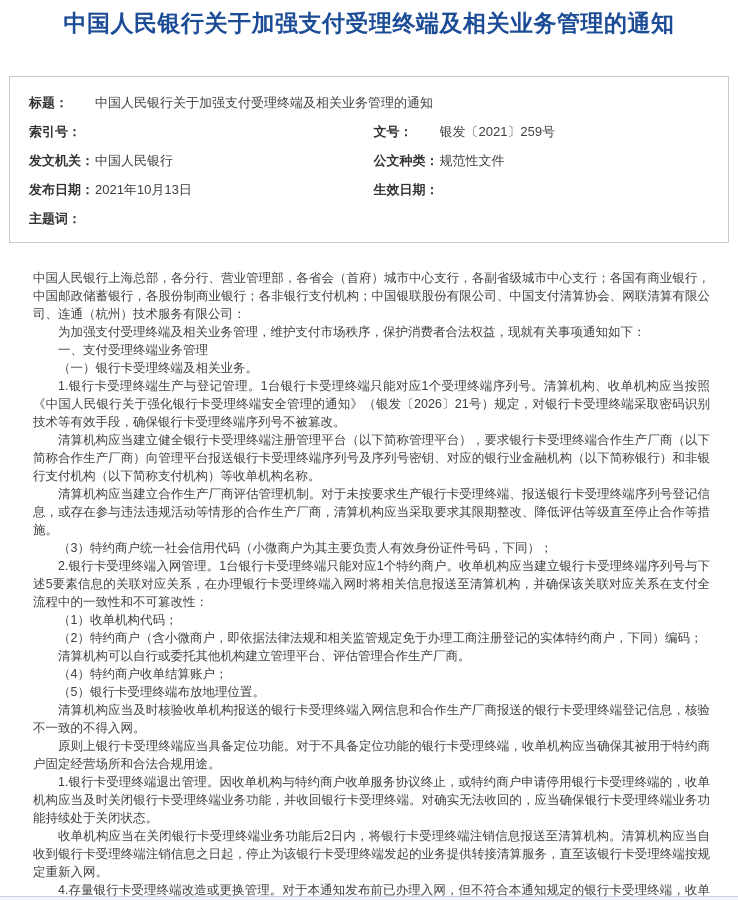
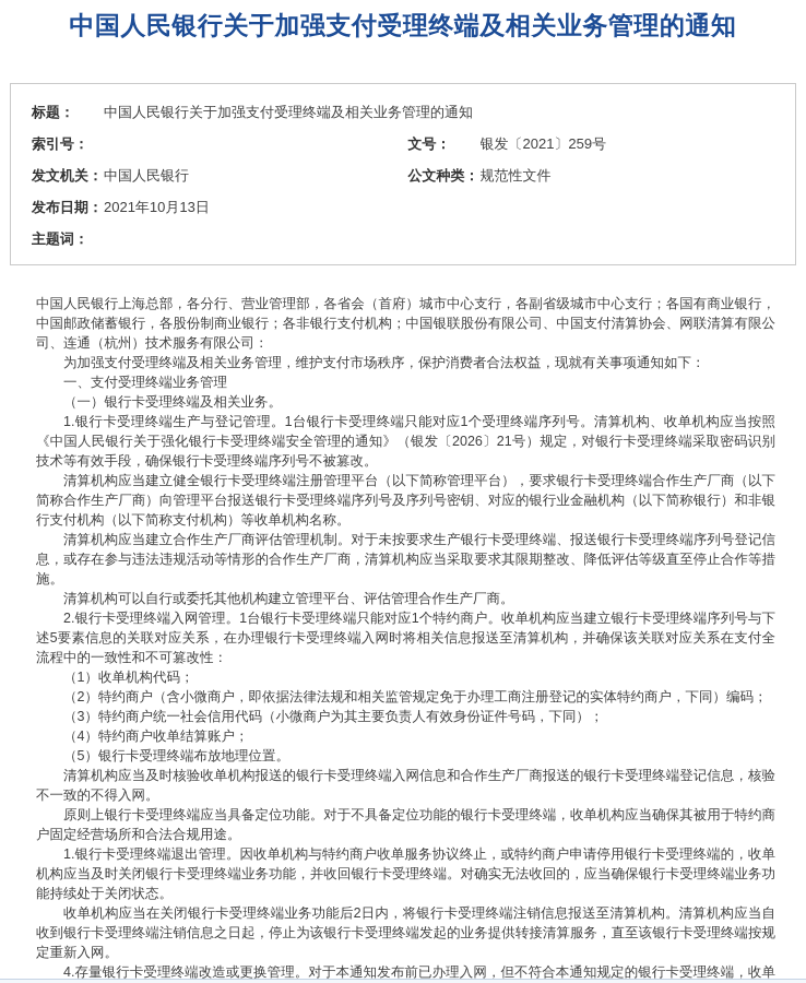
  中国人民银行关于加强支付受理终端及相关业务管理的通知
  标题：
  中国人民银行关于加强支付受理终端及相关业务管理的通知
  索引号：
  文号：
  银发〔2021〕259号
  发文机关：
  中国人民银行
  公文种类：
  规范性文件
  发布日期：
  2021年10月13日
- 生效日期：
  主题词：
  中国人民银行上海总部，各分行、营业管理部，各省会（首府）城市中心支行，各副省级城市中心支行；各国有商业银行，中国邮政储蓄银行，各股份制商业银行；各非银行支付机构；中国银联股份有限公司、中国支付清算协会、网联清算有限公司、连通（杭州）技术服务有限公司：
  为加强支付受理终端及相关业务管理，维护支付市场秩序，保护消费者合法权益，现就有关事项通知如下：
  一、支付受理终端业务管理
  （一）银行卡受理终端及相关业务。
  1.银行卡受理终端生产与登记管理。1台银行卡受理终端只能对应1个受理终端序列号。清算机构、收单机构应当按照《中国人民银行关于强化银行卡受理终端安全管理的通知》（银发〔2026〕21号）规定，对银行卡受理终端采取密码识别技术等有效手段，确保银行卡受理终端序列号不被篡改。
  清算机构应当建立健全银行卡受理终端注册管理平台（以下简称管理平台），要求银行卡受理终端合作生产厂商（以下简称合作生产厂商）向管理平台报送银行卡受理终端序列号及序列号密钥、对应的银行业金融机构（以下简称银行）和非银行支付机构（以下简称支付机构）等收单机构名称。
  清算机构应当建立合作生产厂商评估管理机制。对于未按要求生产银行卡受理终端、报送银行卡受理终端序列号登记信息，或存在参与违法违规活动等情形的合作生产厂商，清算机构应当采取要求其限期整改、降低评估等级直至停止合作等措施。
- （3）特约商户统一社会信用代码（小微商户为其主要负责人有效身份证件号码，下同）；
+ 清算机构可以自行或委托其他机构建立管理平台、评估管理合作生产厂商。
  2.银行卡受理终端入网管理。1台银行卡受理终端只能对应1个特约商户。收单机构应当建立银行卡受理终端序列号与下述5要素信息的关联对应关系，在办理银行卡受理终端入网时将相关信息报送至清算机构，并确保该关联对应关系在支付全流程中的一致性和不可篡改性：
  （1）收单机构代码；
  （2）特约商户（含小微商户，即依据法律法规和相关监管规定免于办理工商注册登记的实体特约商户，下同）编码；
- 清算机构可以自行或委托其他机构建立管理平台、评估管理合作生产厂商。
+ （3）特约商户统一社会信用代码（小微商户为其主要负责人有效身份证件号码，下同）；
  （4）特约商户收单结算账户；
  （5）银行卡受理终端布放地理位置。
  清算机构应当及时核验收单机构报送的银行卡受理终端入网信息和合作生产厂商报送的银行卡受理终端登记信息，核验不一致的不得入网。
  原则上银行卡受理终端应当具备定位功能。对于不具备定位功能的银行卡受理终端，收单机构应当确保其被用于特约商户固定经营场所和合法合规用途。
  1.银行卡受理终端退出管理。因收单机构与特约商户收单服务协议终止，或特约商户申请停用银行卡受理终端的，收单机构应当及时关闭银行卡受理终端业务功能，并收回银行卡受理终端。对确实无法收回的，应当确保银行卡受理终端业务功能持续处于关闭状态。
  收单机构应当在关闭银行卡受理终端业务功能后2日内，将银行卡受理终端注销信息报送至清算机构。清算机构应当自收到银行卡受理终端注销信息之日起，停止为该银行卡受理终端发起的业务提供转接清算服务，直至该银行卡受理终端按规定重新入网。
  4.存量银行卡受理终端改造或更换管理。对于本通知发布前已办理入网，但不符合本通知规定的银行卡受理终端，收单
